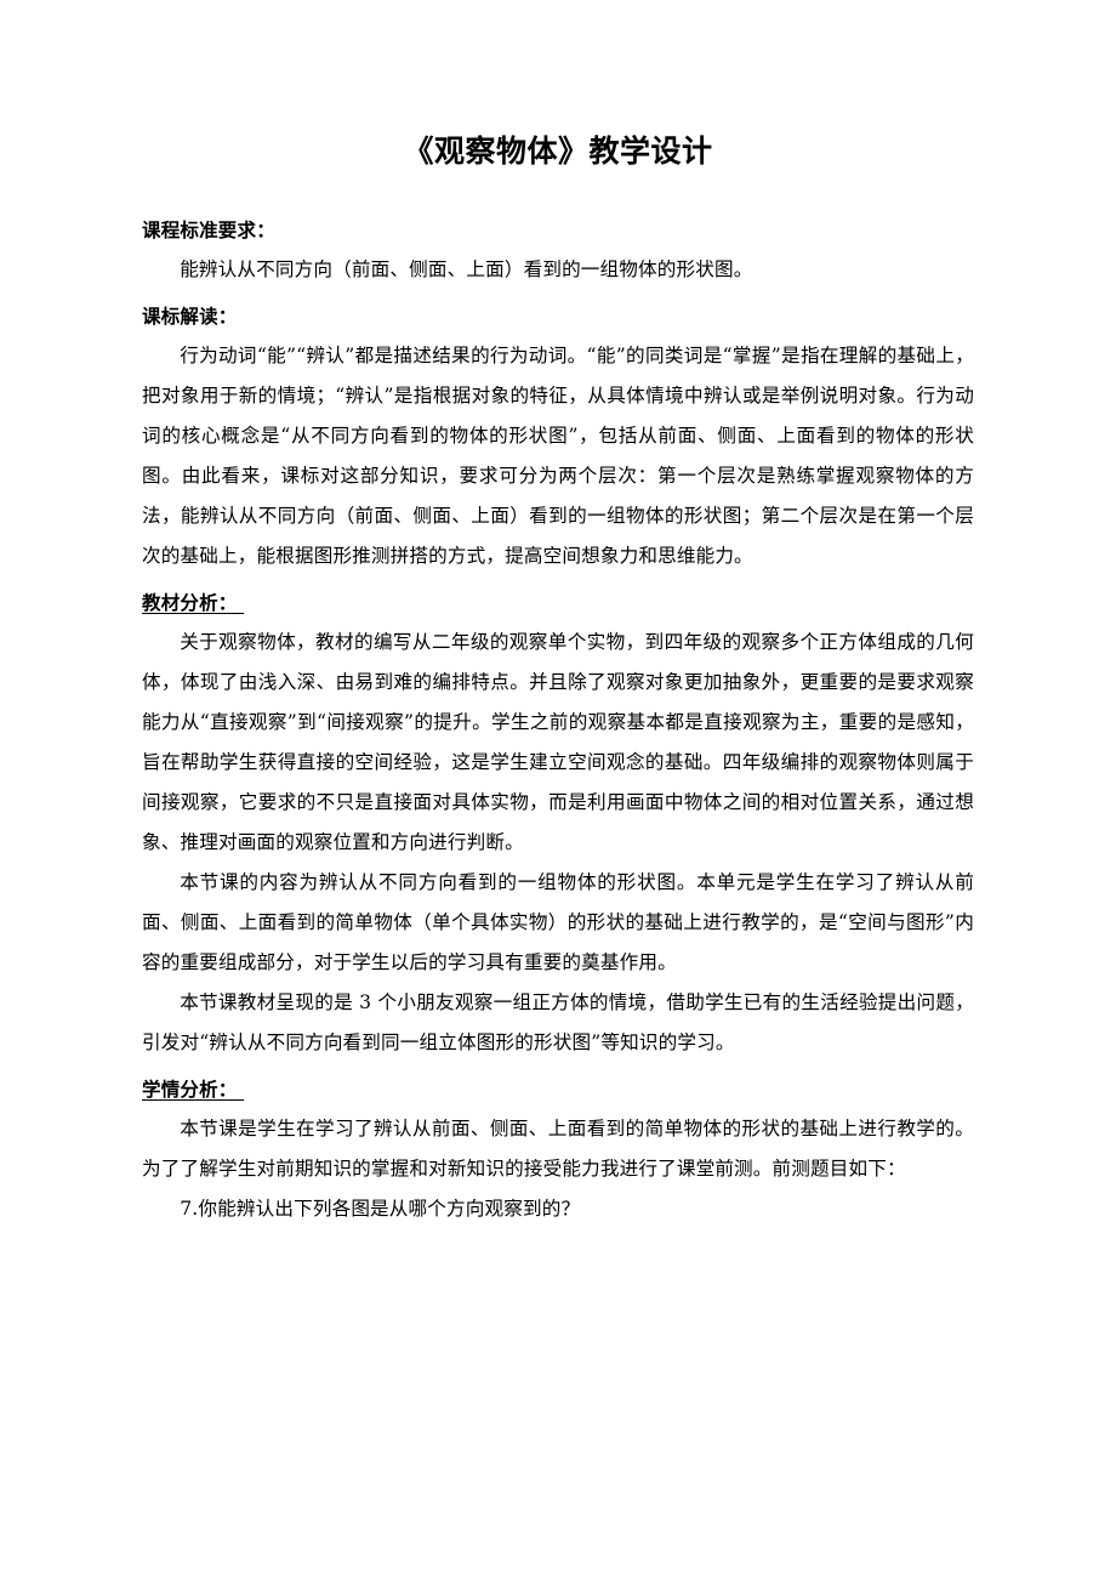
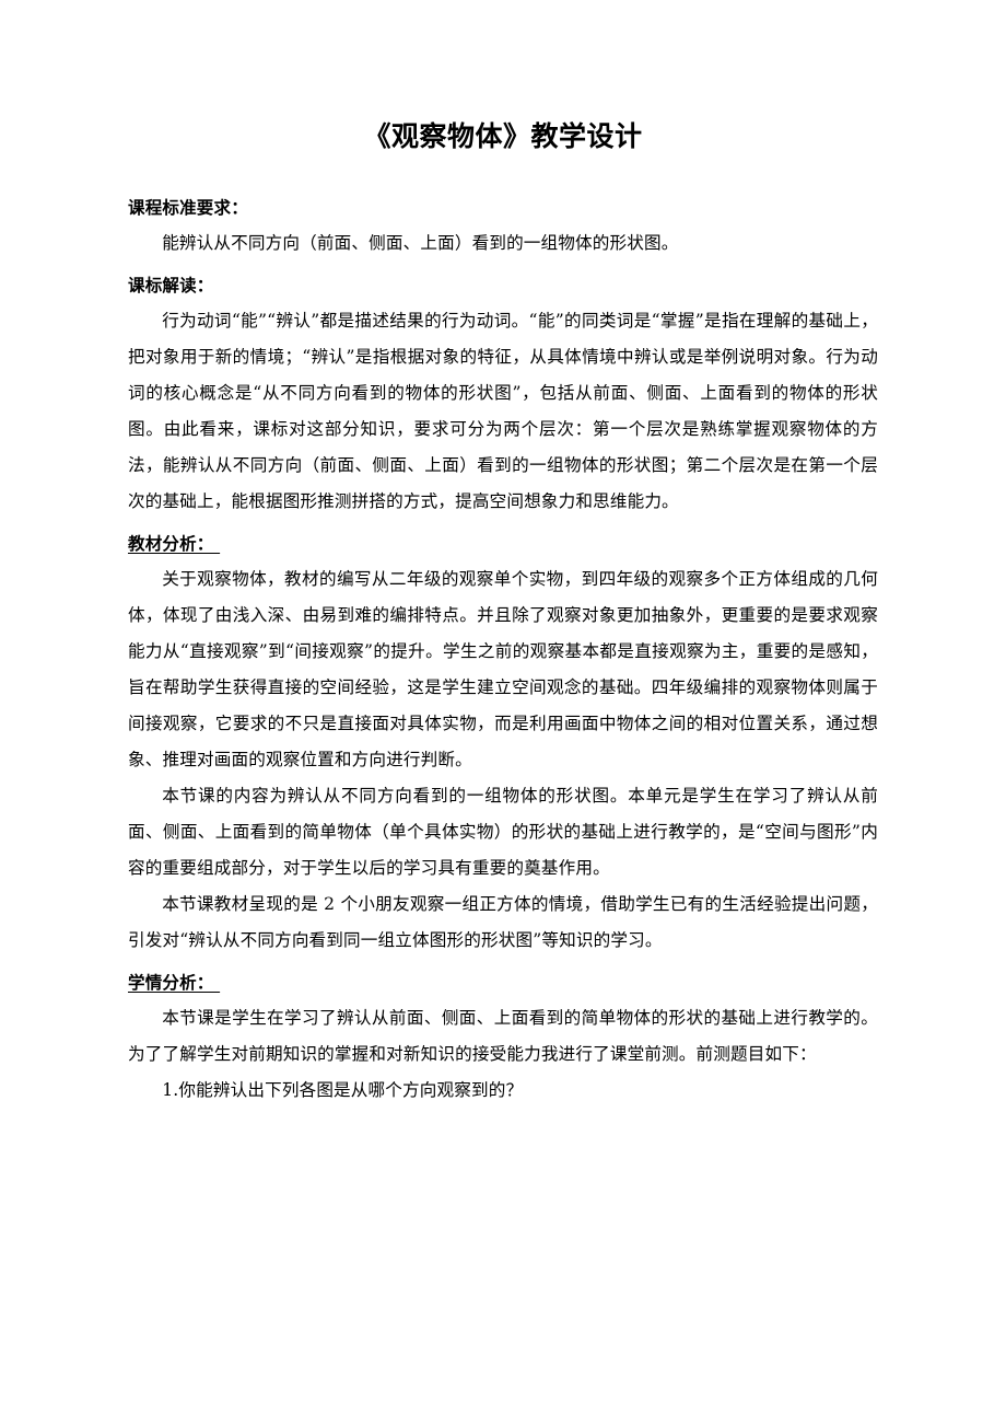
  《观察物体》教学设计
  课程标准要求：
  能辨认从不同方向（前面、侧面、上面）看到的一组物体的形状图。
  课标解读：
  行为动词“能”“辨认”都是描述结果的行为动词。“能”的同类词是“掌握”是指在理解的基础上，把对象用于新的情境；“辨认”是指根据对象的特征，从具体情境中辨认或是举例说明对象。行为动词的核心概念是“从不同方向看到的物体的形状图”，包括从前面、侧面、上面看到的物体的形状图。由此看来，课标对这部分知识，要求可分为两个层次：第一个层次是熟练掌握观察物体的方法，能辨认从不同方向（前面、侧面、上面）看到的一组物体的形状图；第二个层次是在第一个层次的基础上，能根据图形推测拼搭的方式，提高空间想象力和思维能力。
  教材分析：
  关于观察物体，教材的编写从二年级的观察单个实物，到四年级的观察多个正方体组成的几何体，体现了由浅入深、由易到难的编排特点。并且除了观察对象更加抽象外，更重要的是要求观察能力从“直接观察”到“间接观察”的提升。学生之前的观察基本都是直接观察为主，重要的是感知，旨在帮助学生获得直接的空间经验，这是学生建立空间观念的基础。四年级编排的观察物体则属于间接观察，它要求的不只是直接面对具体实物，而是利用画面中物体之间的相对位置关系，通过想象、推理对画面的观察位置和方向进行判断。
  本节课的内容为辨认从不同方向看到的一组物体的形状图。本单元是学生在学习了辨认从前面、侧面、上面看到的简单物体（单个具体实物）的形状的基础上进行教学的，是“空间与图形”内容的重要组成部分，对于学生以后的学习具有重要的奠基作用。
- 本节课教材呈现的是 3 个小朋友观察一组正方体的情境，借助学生已有的生活经验提出问题，引发对“辨认从不同方向看到同一组立体图形的形状图”等知识的学习。
+ 本节课教材呈现的是 2 个小朋友观察一组正方体的情境，借助学生已有的生活经验提出问题，引发对“辨认从不同方向看到同一组立体图形的形状图”等知识的学习。
  学情分析：
  本节课是学生在学习了辨认从前面、侧面、上面看到的简单物体的形状的基础上进行教学的。为了了解学生对前期知识的掌握和对新知识的接受能力我进行了课堂前测。前测题目如下：
- 7.你能辨认出下列各图是从哪个方向观察到的？
+ 1.你能辨认出下列各图是从哪个方向观察到的？
